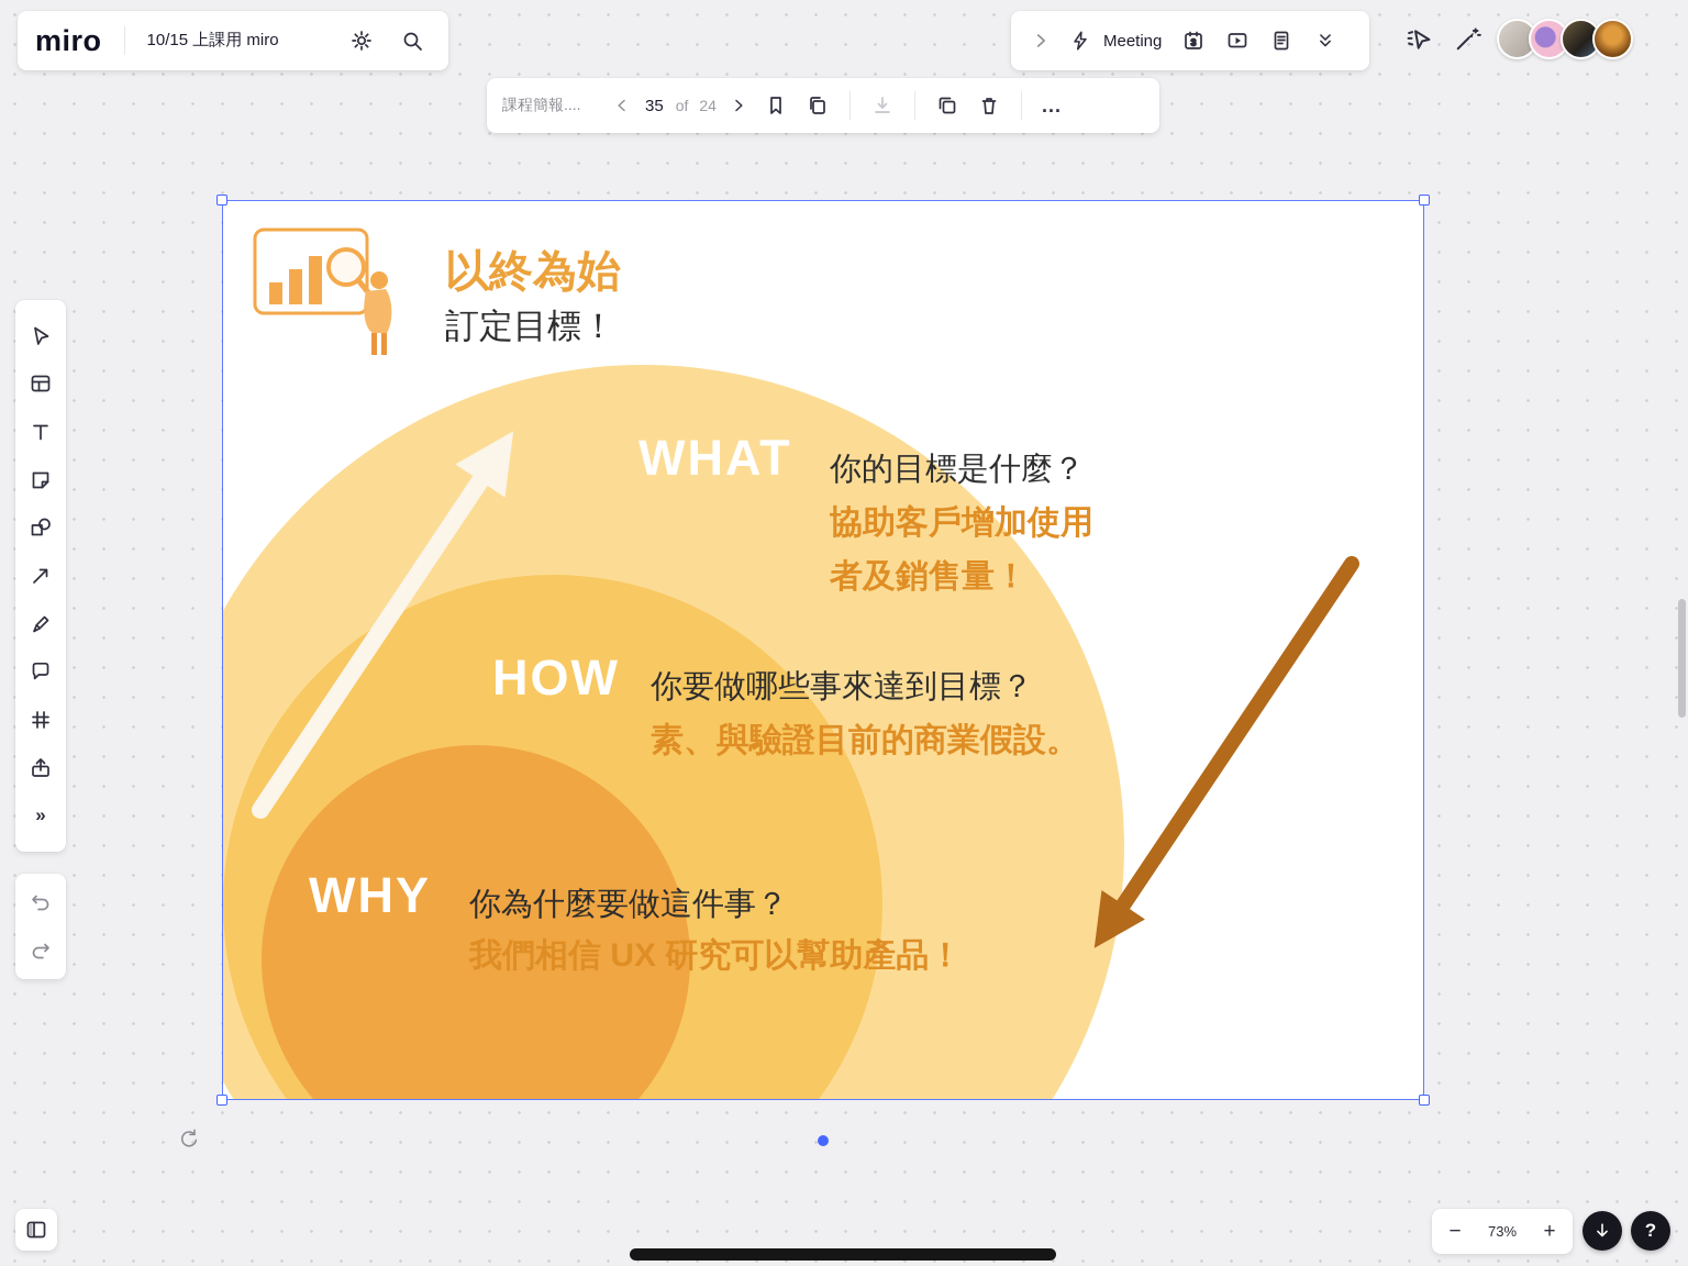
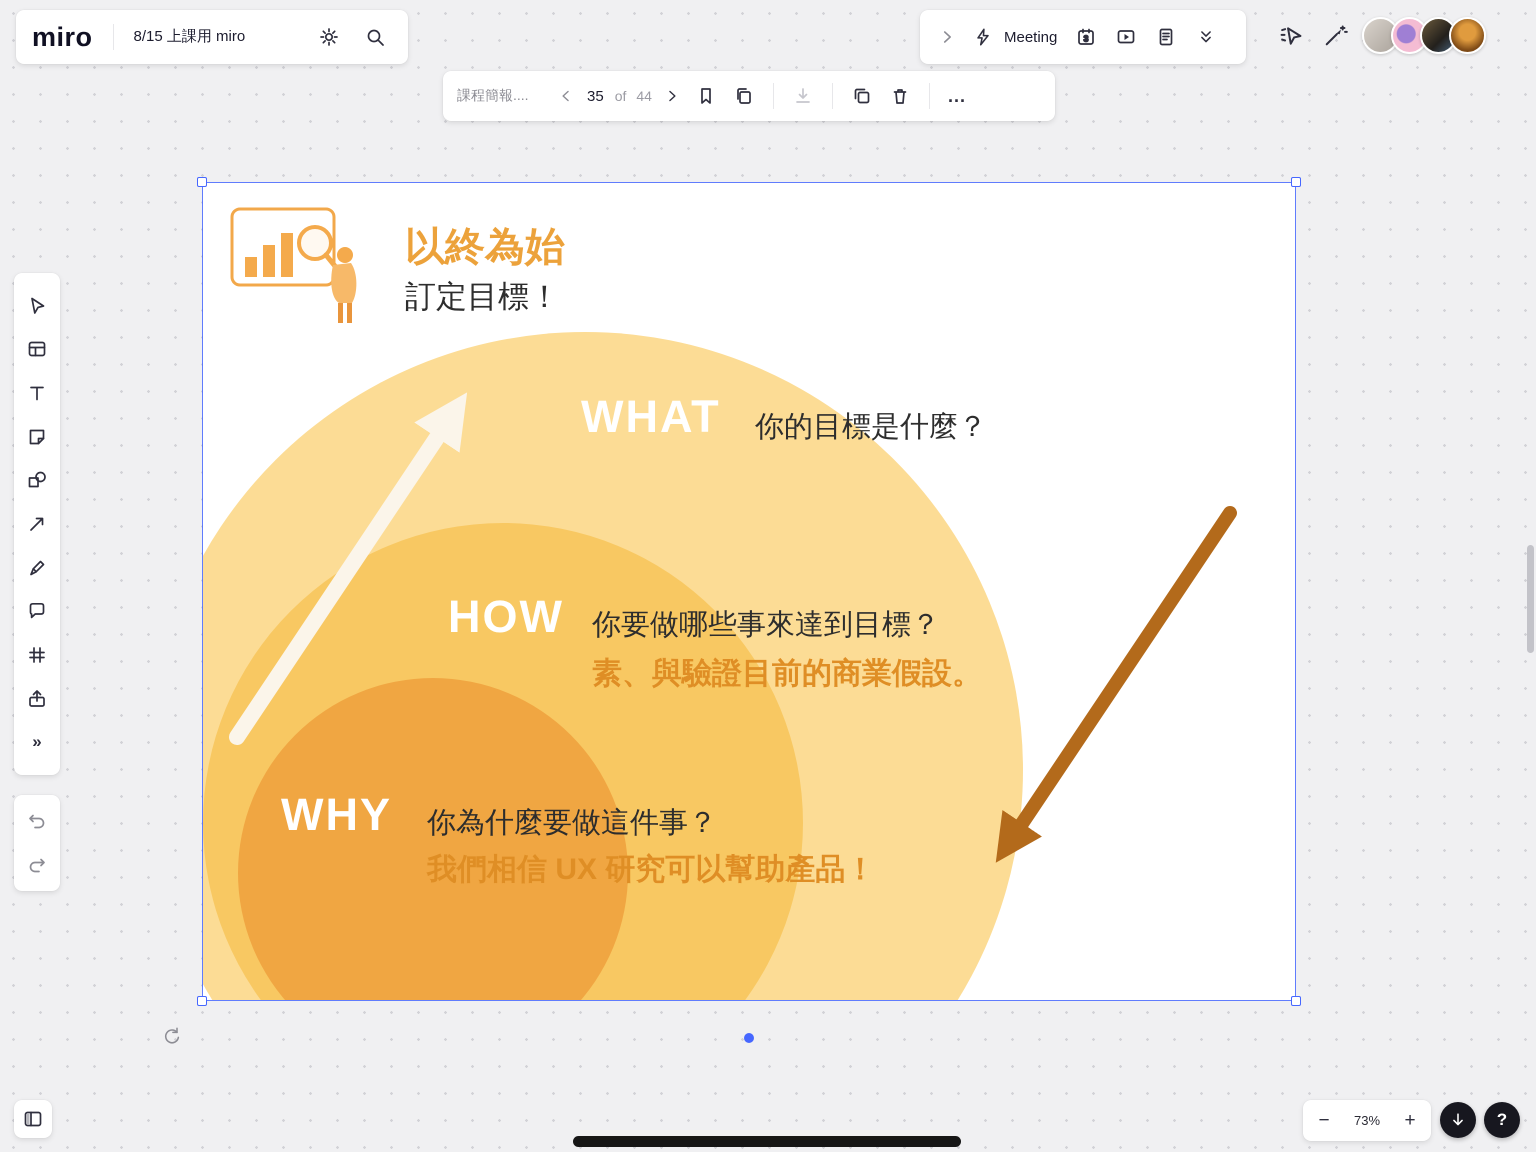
  以終為始
  訂定目標！
  WHAT
  你的目標是什麼？
- 協助客戶增加使用
- 者及銷售量！
  HOW
  你要做哪些事來達到目標？
  素、與驗證目前的商業假設。
  WHY
  你為什麼要做這件事？
  我們相信 UX 研究可以幫助產品！
  miro
- 10/15 上課用 miro
+ 8/15 上課用 miro
  Meeting
  3
  課程簡報....
  35
  of
- 24
+ 44
  ...
  »
  −
  73%
  +
  ?
